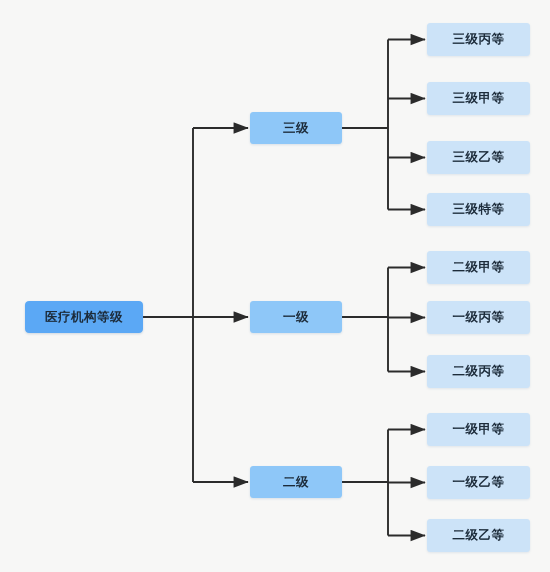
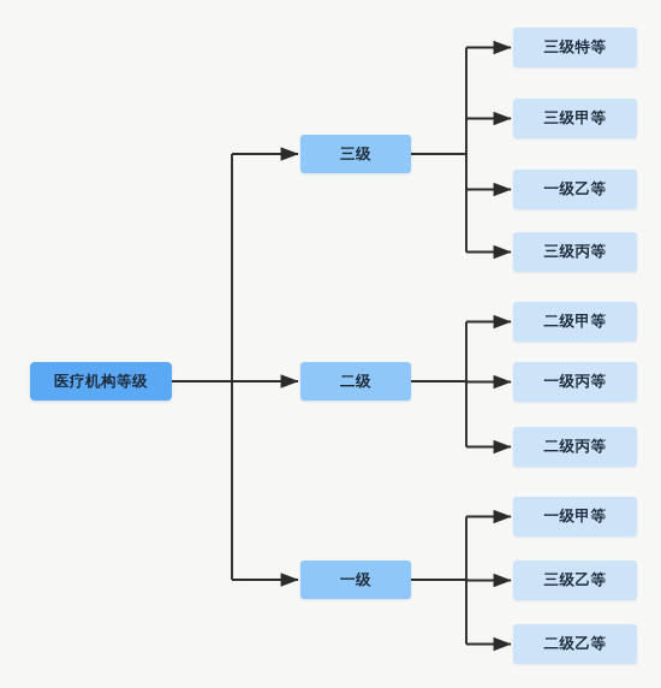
  医疗机构等级
  三级
- 三级丙等
+ 三级特等
  三级甲等
- 三级乙等
+ 一级乙等
- 三级特等
+ 三级丙等
- 一级
+ 二级
  二级甲等
  一级丙等
  二级丙等
- 二级
+ 一级
  一级甲等
- 一级乙等
+ 三级乙等
  二级乙等
